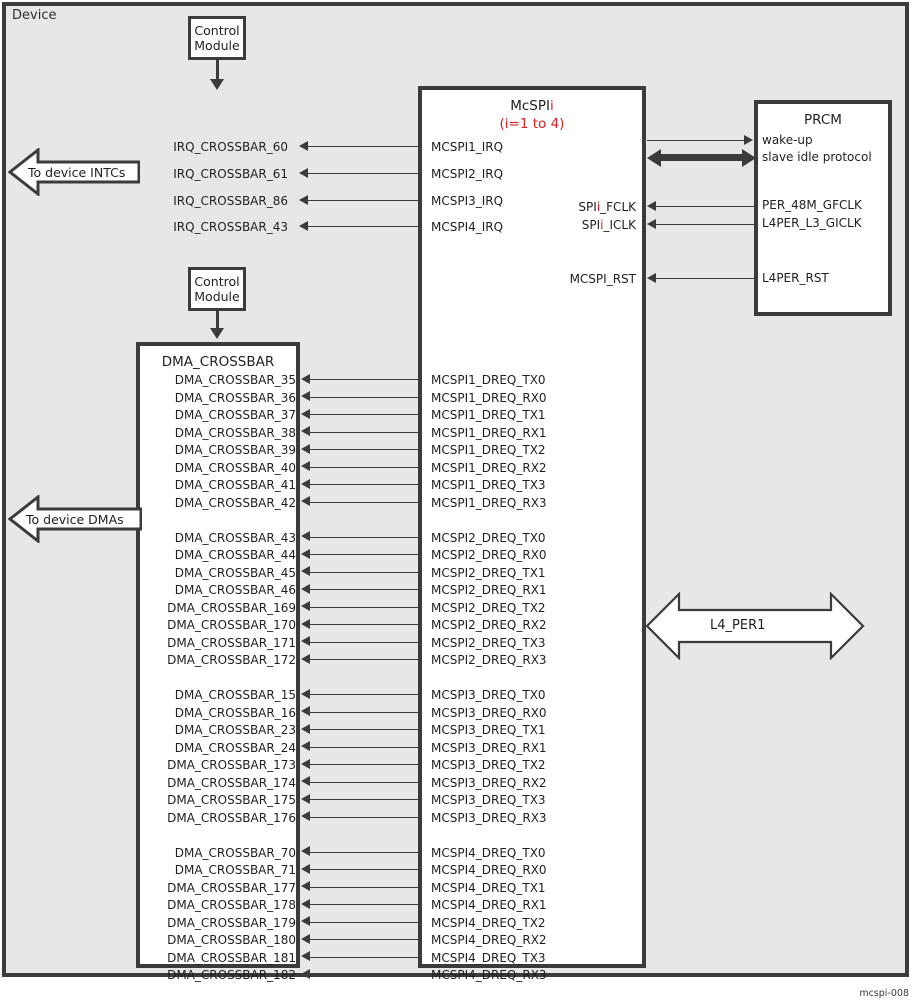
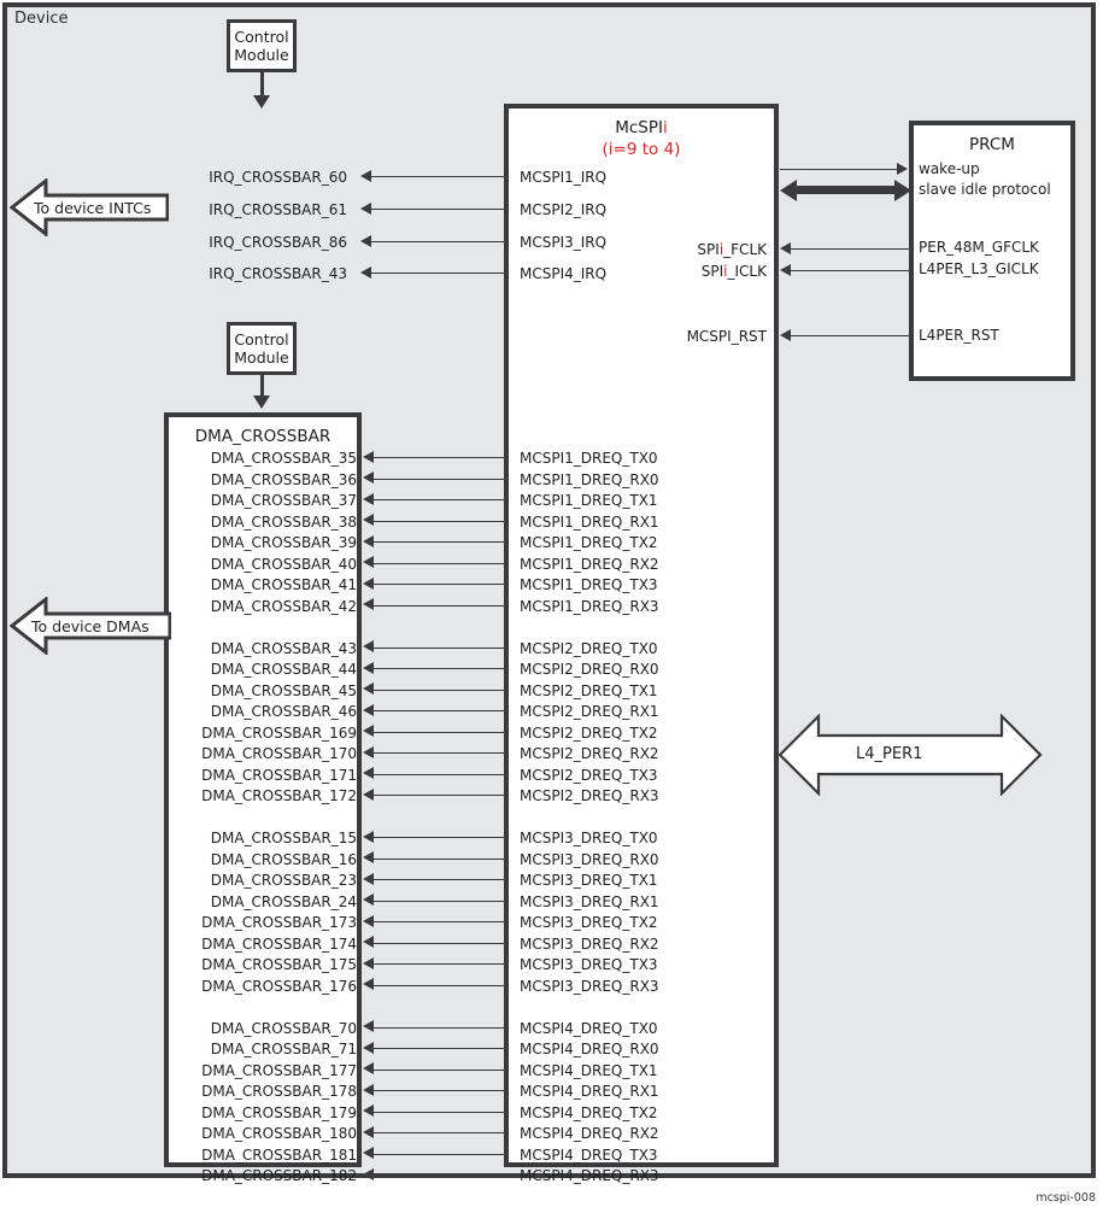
  Device
  Control
  Module
  IRQ_CROSSBAR_60
  IRQ_CROSSBAR_61
  IRQ_CROSSBAR_86
  IRQ_CROSSBAR_43
  To device INTCs
  Control
  Module
  DMA_CROSSBAR
  To device DMAs
  McSPIi
- (i=1 to 4)
+ (i=9 to 4)
  MCSPI1_IRQ
  MCSPI2_IRQ
  MCSPI3_IRQ
  MCSPI4_IRQ
  SPIi_FCLK
  SPIi_ICLK
  MCSPI_RST
  PRCM
  wake-up
  slave idle protocol
  PER_48M_GFCLK
  L4PER_L3_GICLK
  L4PER_RST
  L4_PER1
  DMA_CROSSBAR_35
  MCSPI1_DREQ_TX0
  DMA_CROSSBAR_36
  MCSPI1_DREQ_RX0
  DMA_CROSSBAR_37
  MCSPI1_DREQ_TX1
  DMA_CROSSBAR_38
  MCSPI1_DREQ_RX1
  DMA_CROSSBAR_39
  MCSPI1_DREQ_TX2
  DMA_CROSSBAR_40
  MCSPI1_DREQ_RX2
  DMA_CROSSBAR_41
  MCSPI1_DREQ_TX3
  DMA_CROSSBAR_42
  MCSPI1_DREQ_RX3
  DMA_CROSSBAR_43
  MCSPI2_DREQ_TX0
  DMA_CROSSBAR_44
  MCSPI2_DREQ_RX0
  DMA_CROSSBAR_45
  MCSPI2_DREQ_TX1
  DMA_CROSSBAR_46
  MCSPI2_DREQ_RX1
  DMA_CROSSBAR_169
  MCSPI2_DREQ_TX2
  DMA_CROSSBAR_170
  MCSPI2_DREQ_RX2
  DMA_CROSSBAR_171
  MCSPI2_DREQ_TX3
  DMA_CROSSBAR_172
  MCSPI2_DREQ_RX3
  DMA_CROSSBAR_15
  MCSPI3_DREQ_TX0
  DMA_CROSSBAR_16
  MCSPI3_DREQ_RX0
  DMA_CROSSBAR_23
  MCSPI3_DREQ_TX1
  DMA_CROSSBAR_24
  MCSPI3_DREQ_RX1
  DMA_CROSSBAR_173
  MCSPI3_DREQ_TX2
  DMA_CROSSBAR_174
  MCSPI3_DREQ_RX2
  DMA_CROSSBAR_175
  MCSPI3_DREQ_TX3
  DMA_CROSSBAR_176
  MCSPI3_DREQ_RX3
  DMA_CROSSBAR_70
  MCSPI4_DREQ_TX0
  DMA_CROSSBAR_71
  MCSPI4_DREQ_RX0
  DMA_CROSSBAR_177
  MCSPI4_DREQ_TX1
  DMA_CROSSBAR_178
  MCSPI4_DREQ_RX1
  DMA_CROSSBAR_179
  MCSPI4_DREQ_TX2
  DMA_CROSSBAR_180
  MCSPI4_DREQ_RX2
  DMA_CROSSBAR_181
  MCSPI4_DREQ_TX3
  DMA_CROSSBAR_182
  MCSPI4_DREQ_RX3
  mcspi-008
